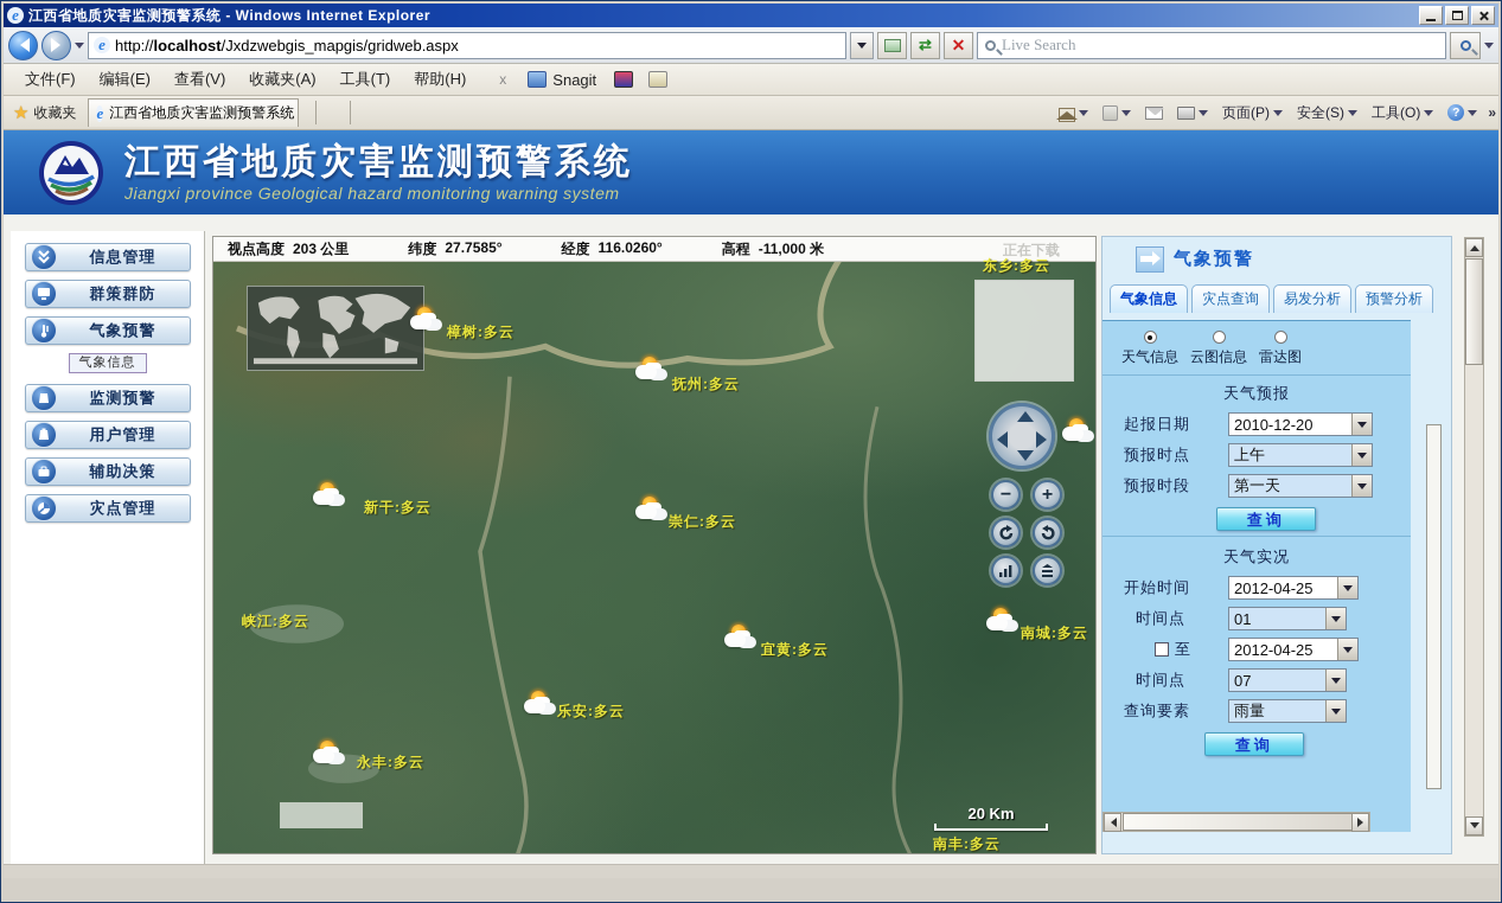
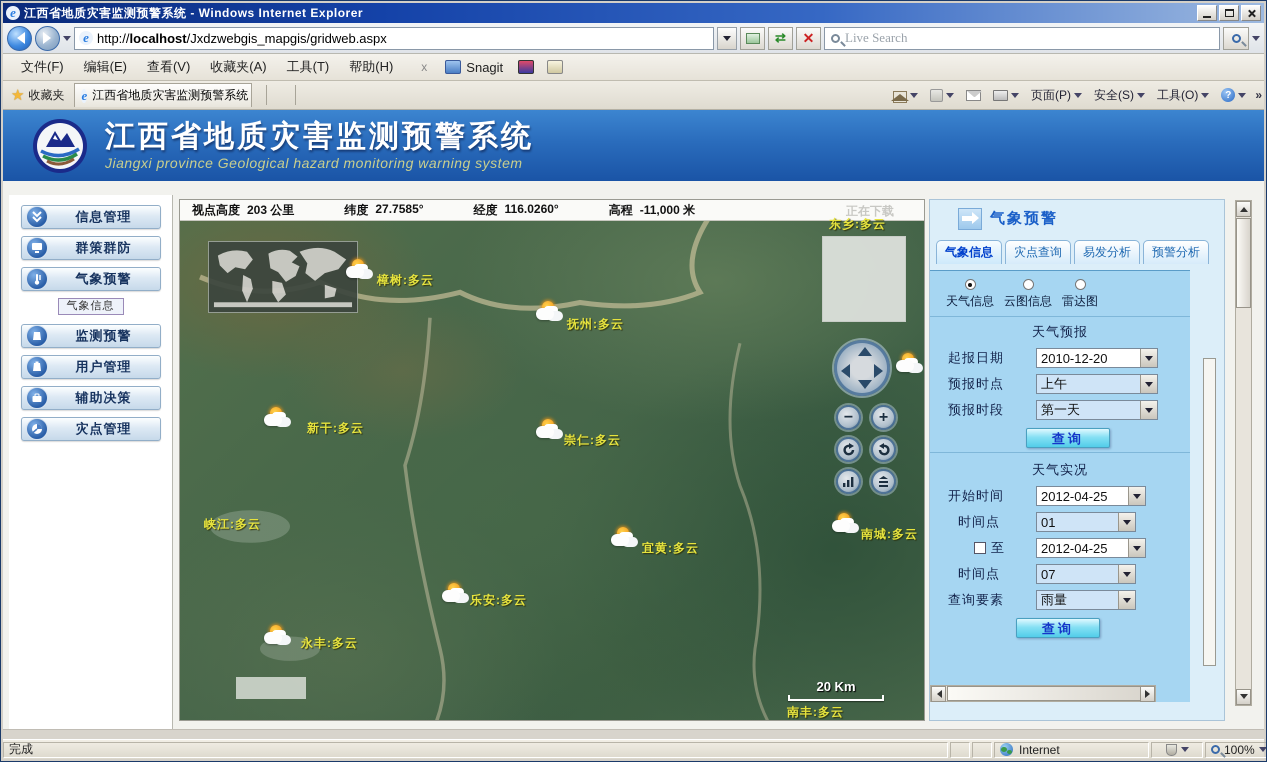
  e
  江西省地质灾害监测预警系统 - Windows Internet Explorer
  e
  http://localhost/Jxdzwebgis_mapgis/gridweb.aspx
  ⇄
  ✕
  Live Search
  文件(F)
  编辑(E)
  查看(V)
  收藏夹(A)
  工具(T)
  帮助(H)
  x
  Snagit
  ★
  收藏夹
  e
  江西省地质灾害监测预警系统
  页面(P)
  安全(S)
  工具(O)
  ?
  »
  江西省地质灾害监测预警系统
  Jiangxi province Geological hazard monitoring warning system
  信息管理
  群策群防
  气象预警
  气象信息
  监测预警
  用户管理
  辅助决策
  灾点管理
  视点高度
  203 公里
  纬度
  27.7585°
  经度
  116.0260°
  高程
  -11,000 米
  正在下载
  东乡:多云
  樟树:多云
  抚州:多云
  新干:多云
  崇仁:多云
  峡江:多云
  宜黄:多云
  南城:多云
  乐安:多云
  永丰:多云
  南丰:多云
  20 Km
  −
  +
  气象预警
  气象信息
  灾点查询
  易发分析
  预警分析
  天气信息
  云图信息
  雷达图
  天气预报
  起报日期
  2010-12-20
  预报时点
  上午
  预报时段
  第一天
  查询
  天气实况
  开始时间
  2012-04-25
  时间点
  01
  至
  2012-04-25
  时间点
  07
  查询要素
  雨量
  查询
+ 完成
+ Internet
+ 100%
